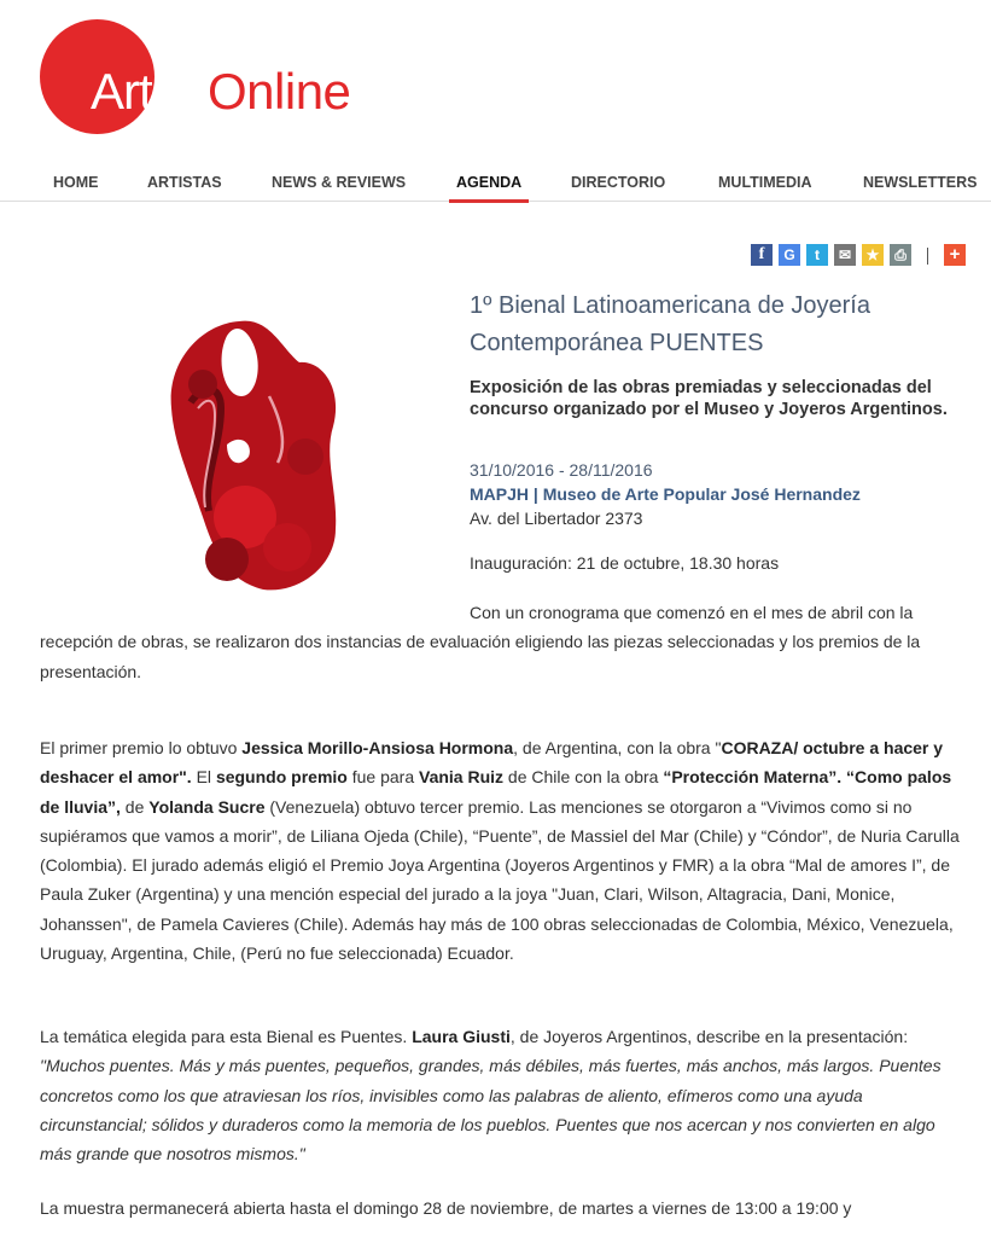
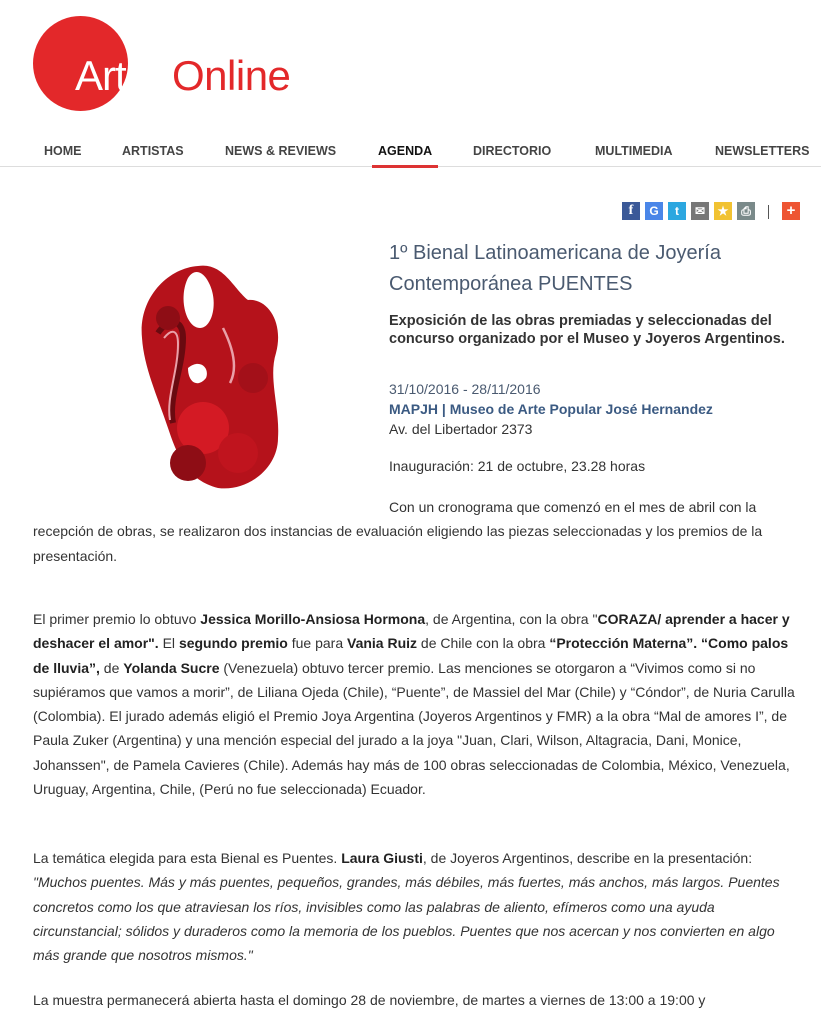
  Arte
  Online
  HOME
  ARTISTAS
  NEWS & REVIEWS
  AGENDA
  DIRECTORIO
  MULTIMEDIA
  NEWSLETTERS
  f
  G
  t
  ✉
  ★
  ⎙
  +
  1º Bienal Latinoamericana de Joyería Contemporánea PUENTES
  Exposición de las obras premiadas y seleccionadas del concurso organizado por el Museo y Joyeros Argentinos.
  31/10/2016 - 28/11/2016
  MAPJH | Museo de Arte Popular José Hernandez
  Av. del Libertador 2373
- Inauguración: 21 de octubre, 18.30 horas
+ Inauguración: 21 de octubre, 23.28 horas
  Con un cronograma que comenzó en el mes de abril con la recepción de obras, se realizaron dos instancias de evaluación eligiendo las piezas seleccionadas y los premios de la presentación.
- El primer premio lo obtuvo Jessica Morillo-Ansiosa Hormona, de Argentina, con la obra "CORAZA/ octubre a hacer y deshacer el amor". El segundo premio fue para Vania Ruiz de Chile con la obra “Protección Materna”. “Como palos de lluvia”, de Yolanda Sucre (Venezuela) obtuvo tercer premio. Las menciones se otorgaron a “Vivimos como si no supiéramos que vamos a morir”, de Liliana Ojeda (Chile), “Puente”, de Massiel del Mar (Chile) y “Cóndor”, de Nuria Carulla (Colombia). El jurado además eligió el Premio Joya Argentina (Joyeros Argentinos y FMR) a la obra “Mal de amores I”, de Paula Zuker (Argentina) y una mención especial del jurado a la joya "Juan, Clari, Wilson, Altagracia, Dani, Monice, Johanssen", de Pamela Cavieres (Chile). Además hay más de 100 obras seleccionadas de Colombia, México, Venezuela, Uruguay, Argentina, Chile, (Perú no fue seleccionada) Ecuador.
+ El primer premio lo obtuvo Jessica Morillo-Ansiosa Hormona, de Argentina, con la obra "CORAZA/ aprender a hacer y deshacer el amor". El segundo premio fue para Vania Ruiz de Chile con la obra “Protección Materna”. “Como palos de lluvia”, de Yolanda Sucre (Venezuela) obtuvo tercer premio. Las menciones se otorgaron a “Vivimos como si no supiéramos que vamos a morir”, de Liliana Ojeda (Chile), “Puente”, de Massiel del Mar (Chile) y “Cóndor”, de Nuria Carulla (Colombia). El jurado además eligió el Premio Joya Argentina (Joyeros Argentinos y FMR) a la obra “Mal de amores I”, de Paula Zuker (Argentina) y una mención especial del jurado a la joya "Juan, Clari, Wilson, Altagracia, Dani, Monice, Johanssen", de Pamela Cavieres (Chile). Además hay más de 100 obras seleccionadas de Colombia, México, Venezuela, Uruguay, Argentina, Chile, (Perú no fue seleccionada) Ecuador.
  La temática elegida para esta Bienal es Puentes. Laura Giusti, de Joyeros Argentinos, describe en la presentación: "Muchos puentes. Más y más puentes, pequeños, grandes, más débiles, más fuertes, más anchos, más largos. Puentes concretos como los que atraviesan los ríos, invisibles como las palabras de aliento, efímeros como una ayuda circunstancial; sólidos y duraderos como la memoria de los pueblos. Puentes que nos acercan y nos convierten en algo más grande que nosotros mismos."
  La muestra permanecerá abierta hasta el domingo 28 de noviembre, de martes a viernes de 13:00 a 19:00 y
